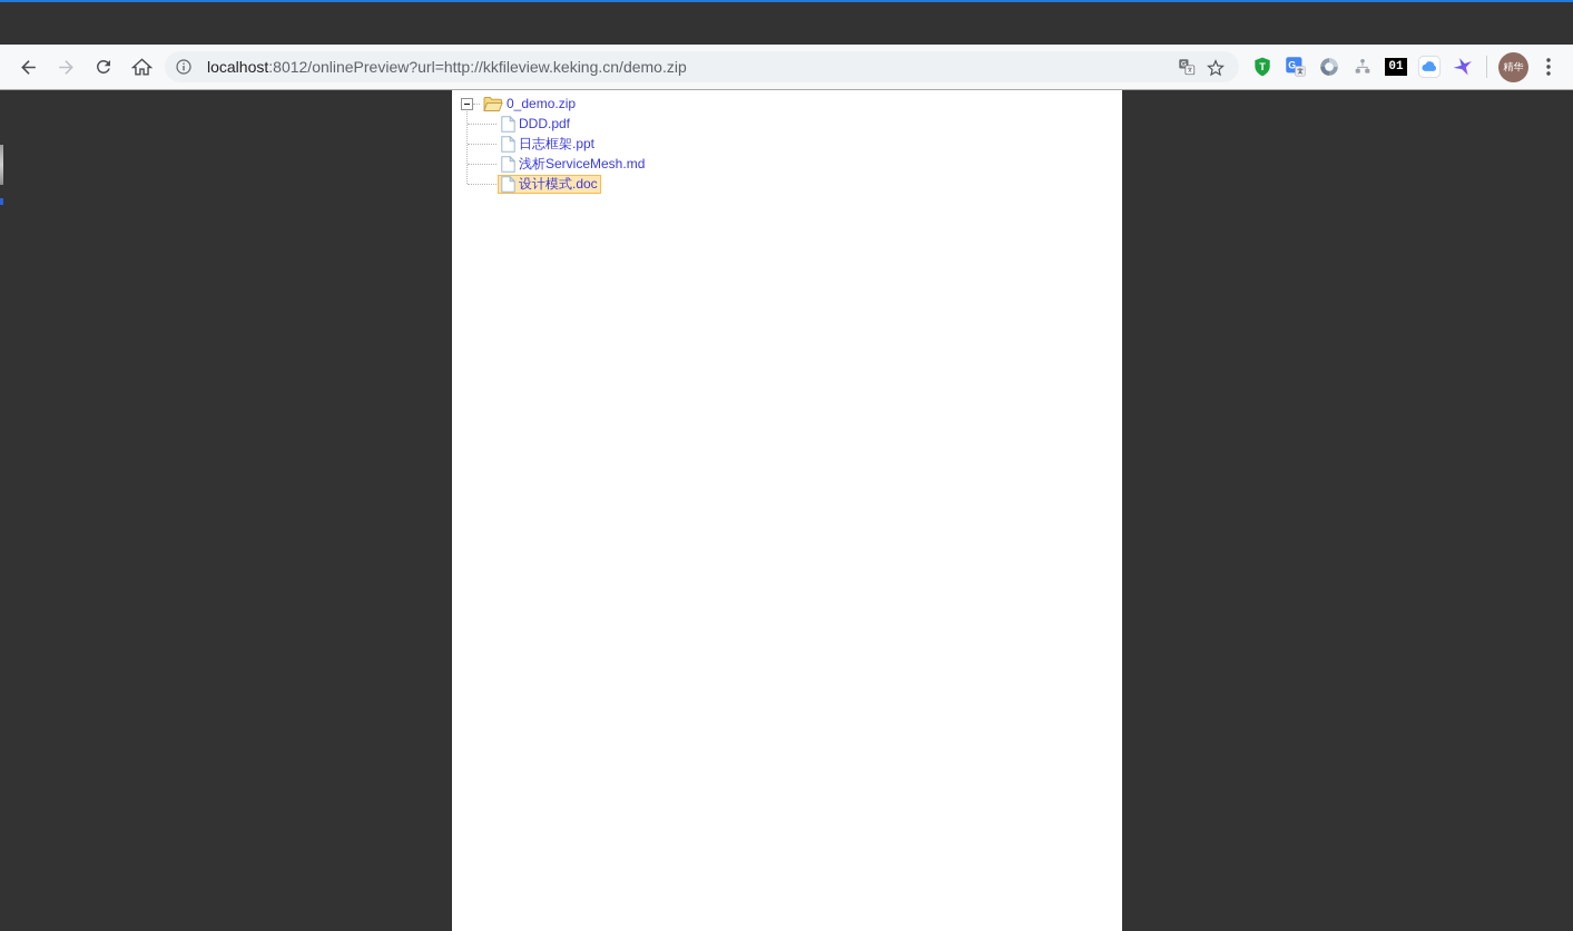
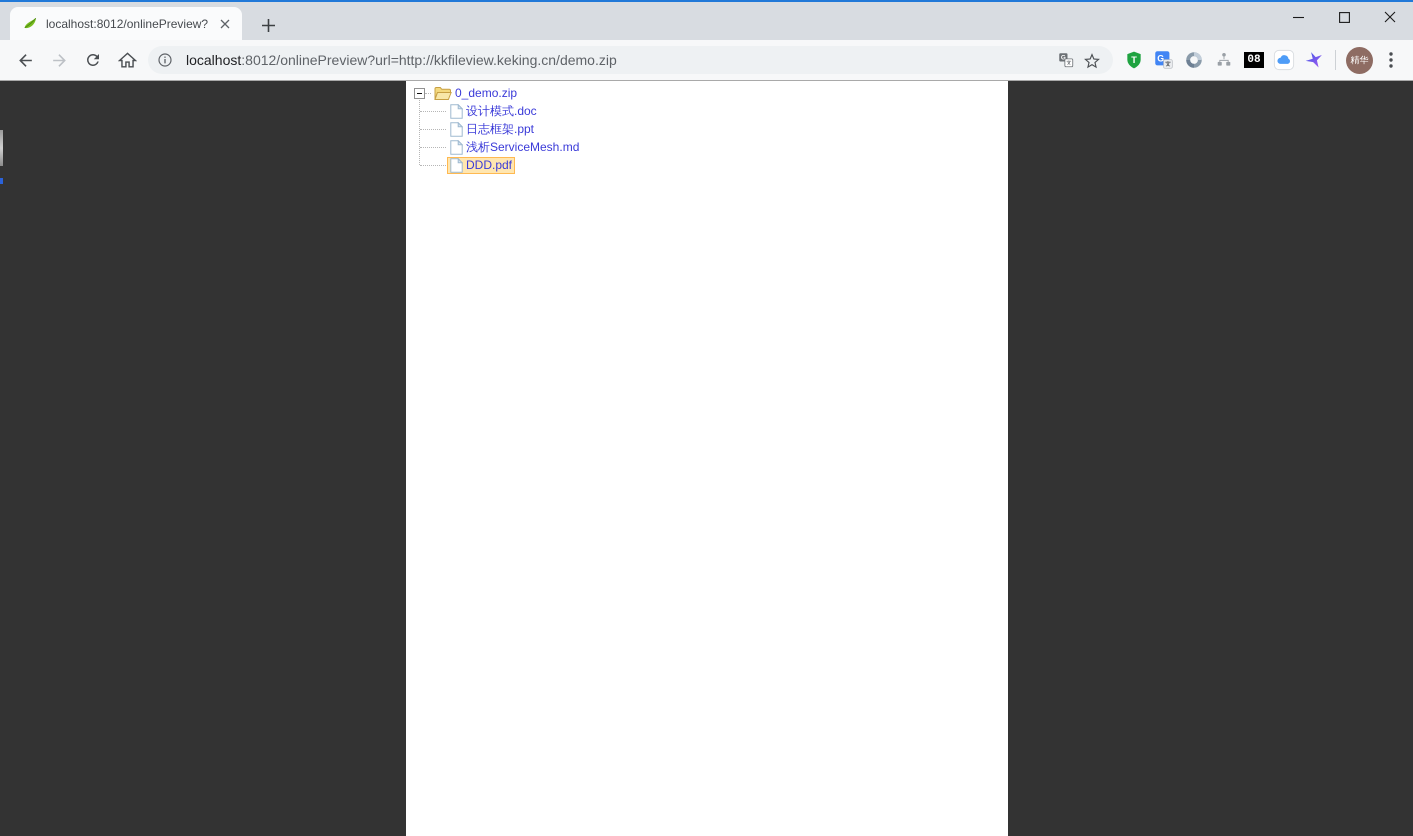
+ localhost:8012/onlinePreview?
  localhost:8012/onlinePreview?url=http://kkfileview.keking.cn/demo.zip
  T
  G
- 01
+ 08
  精华
  0_demo.zip
- DDD.pdf
+ 设计模式.doc
  日志框架.ppt
  浅析ServiceMesh.md
- 设计模式.doc
+ DDD.pdf
